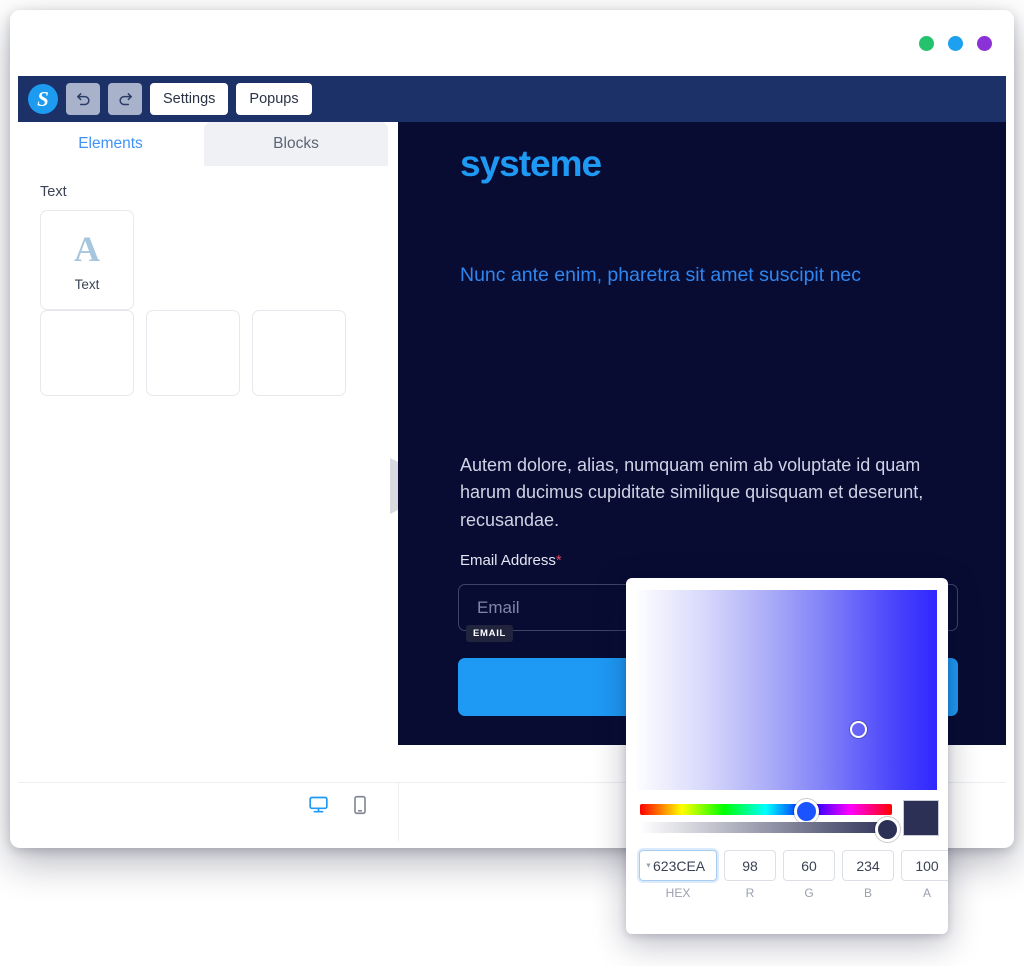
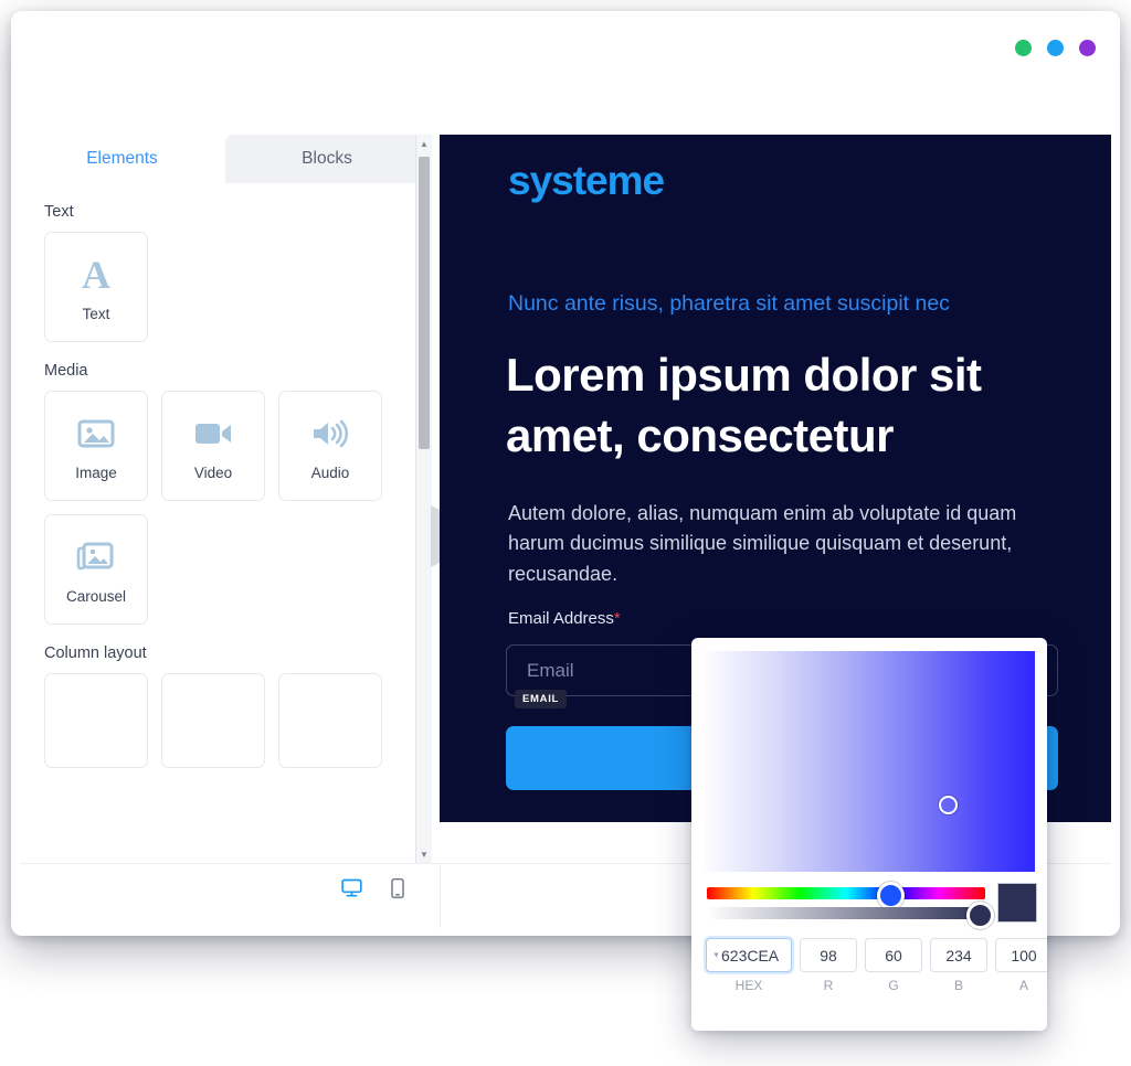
- S
- Settings
- Popups
  Elements
  Blocks
  Text
  A
  Text
+ Media
+ Image
+ Video
+ Audio
+ Carousel
+ Column layout
+ ▲
+ ▼
  systeme
- Nunc ante enim, pharetra sit amet suscipit nec
+ Nunc ante risus, pharetra sit amet suscipit nec
+ Lorem ipsum dolor sit amet, consectetur
- Autem dolore, alias, numquam enim ab voluptate id quam harum ducimus cupiditate similique quisquam et deserunt, recusandae.
+ Autem dolore, alias, numquam enim ab voluptate id quam harum ducimus similique similique quisquam et deserunt, recusandae.
  Email Address*
  Email
  EMAIL
  623CEA
  HEX
  98
  R
  60
  G
  234
  B
  100
  A
